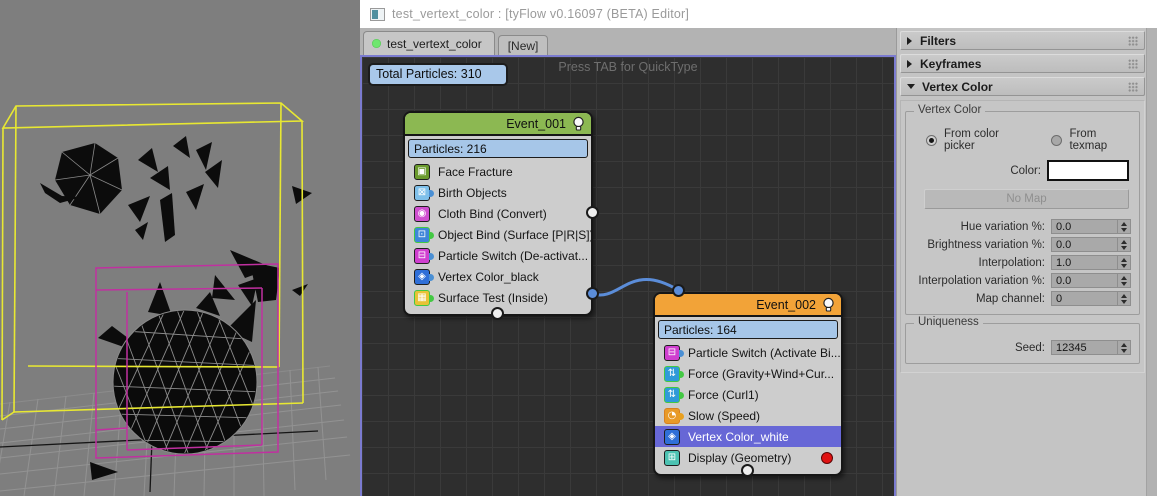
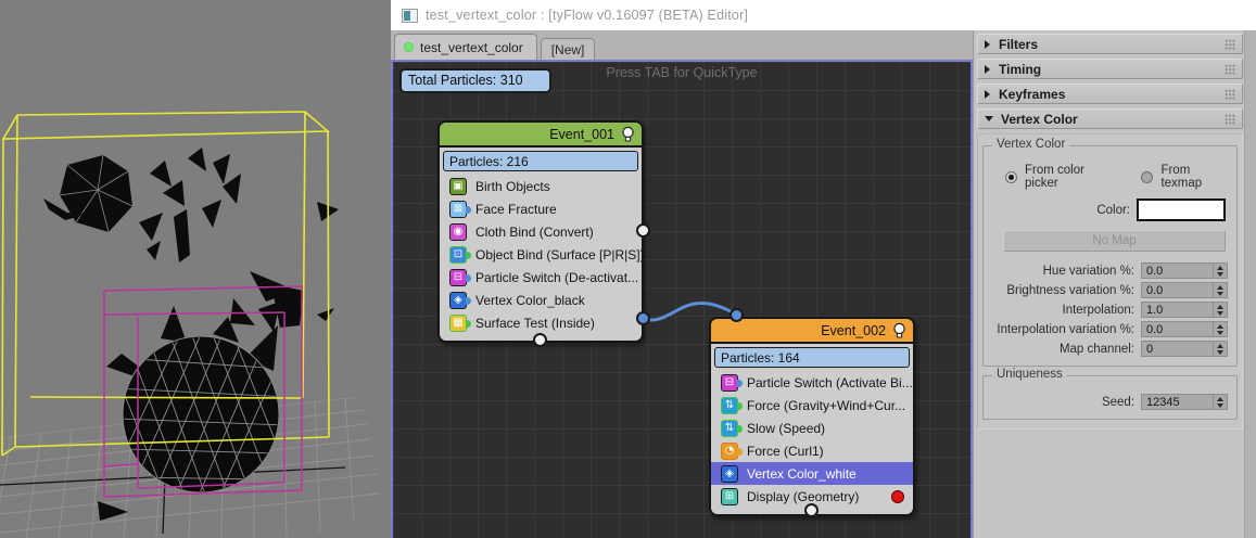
  test_vertext_color : [tyFlow v0.16097 (BETA) Editor]
  test_vertext_color
  [New]
  Press TAB for QuickType
  Total Particles: 310
  Event_001
  Particles: 216
  ▣
- Face Fracture
+ Birth Objects
  ⊠
- Birth Objects
+ Face Fracture
  ◉
  Cloth Bind (Convert)
  ⊡
  Object Bind (Surface [P|R|S]
  ⊟
  Particle Switch (De-activat...
  ◈
  Vertex Color_black
  ▦
  Surface Test (Inside)
  Event_002
  Particles: 164
  ⊟
  Particle Switch (Activate Bi...
  ⇅
  Force (Gravity+Wind+Cur...
  ⇅
- Force (Curl1)
+ Slow (Speed)
  ◔
- Slow (Speed)
+ Force (Curl1)
  ◈
  Vertex Color_white
  ⊞
  Display (Geometry)
  Filters
+ Timing
  Keyframes
  Vertex Color
  Vertex Color
  From color picker
  From texmap
  Color:
  No Map
  Hue variation %:
  0.0
  Brightness variation %:
  0.0
  Interpolation:
  1.0
  Interpolation variation %:
  0.0
  Map channel:
  0
  Uniqueness
  Seed:
  12345
